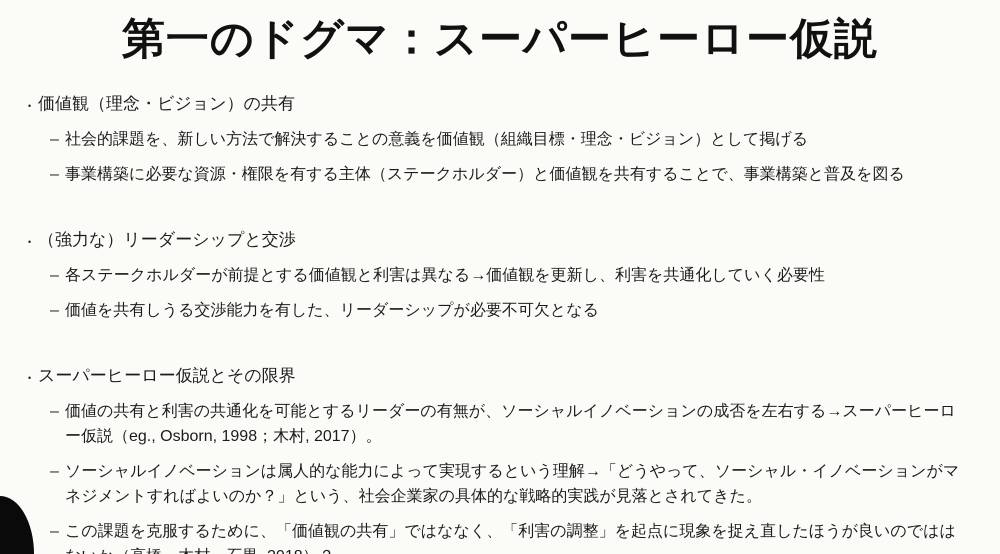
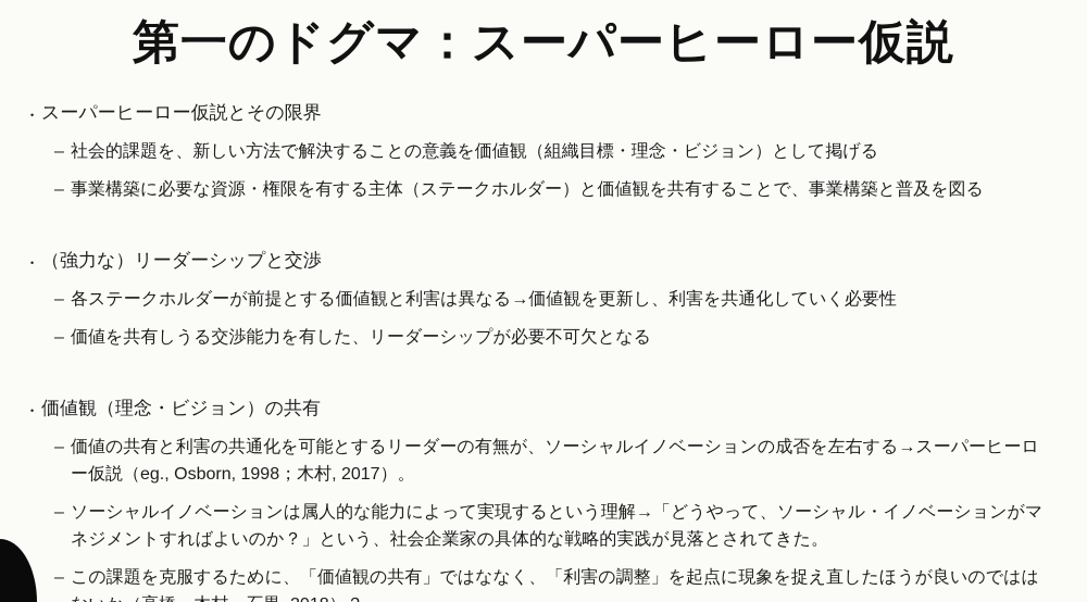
  第一のドグマ：スーパーヒーロー仮説
  •
- 価値観（理念・ビジョン）の共有
+ スーパーヒーロー仮説とその限界
  –
  社会的課題を、新しい方法で解決することの意義を価値観（組織目標・理念・ビジョン）として掲げる
  –
  事業構築に必要な資源・権限を有する主体（ステークホルダー）と価値観を共有することで、事業構築と普及を図る
  •
  （強力な）リーダーシップと交渉
  –
  各ステークホルダーが前提とする価値観と利害は異なる→価値観を更新し、利害を共通化していく必要性
  –
  価値を共有しうる交渉能力を有した、リーダーシップが必要不可欠となる
  •
- スーパーヒーロー仮説とその限界
+ 価値観（理念・ビジョン）の共有
  –
  価値の共有と利害の共通化を可能とするリーダーの有無が、ソーシャルイノベーションの成否を左右する→スーパーヒーロー仮説（eg., Osborn, 1998；木村, 2017）。
  –
  ソーシャルイノベーションは属人的な能力によって実現するという理解→「どうやって、ソーシャル・イノベーションがマネジメントすればよいのか？」という、社会企業家の具体的な戦略的実践が見落とされてきた。
  –
  この課題を克服するために、「価値観の共有」ではななく、「利害の調整」を起点に現象を捉え直したほうが良いのではは
